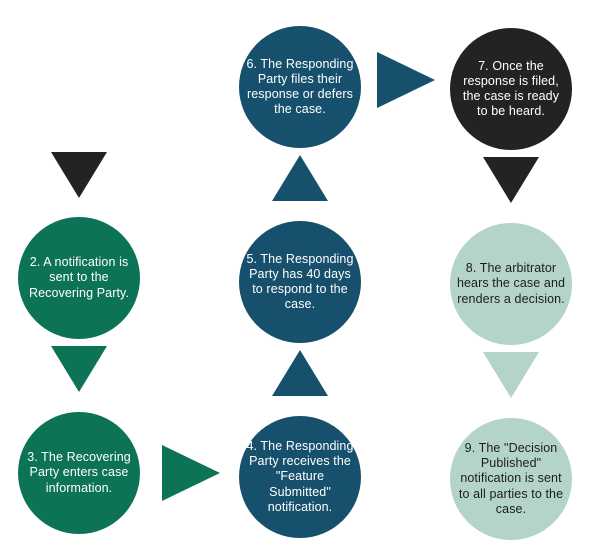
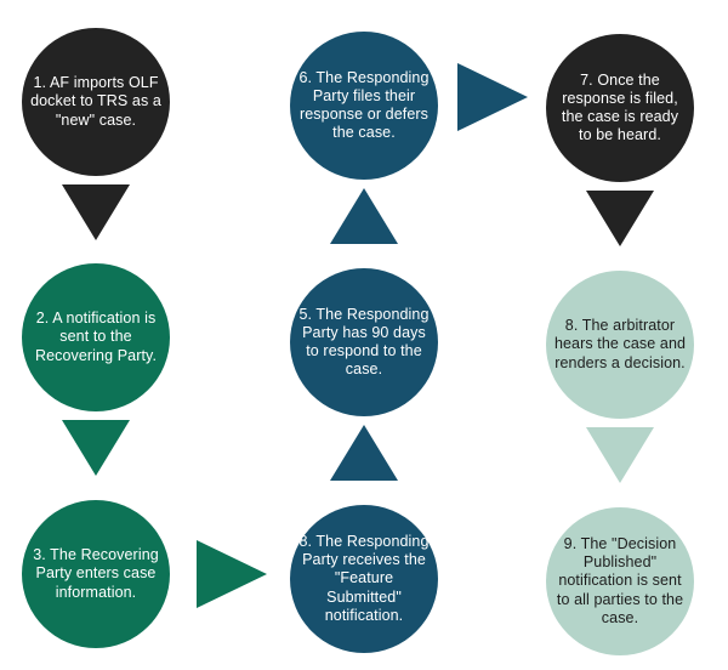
+ 1. AF imports OLF docket to TRS as a "new" case.
  2. A notification is sent to the Recovering Party.
  3. The Recovering Party enters case information.
  6. The Responding Party files their response or defers the case.
- 5. The Responding Party has 40 days to respond to the case.
+ 5. The Responding Party has 90 days to respond to the case.
- 4. The Responding Party receives the "Feature Submitted" notification.
+ 8. The Responding Party receives the "Feature Submitted" notification.
  7. Once the response is filed, the case is ready to be heard.
  8. The arbitrator hears the case and renders a decision.
  9. The "Decision Published" notification is sent to all parties to the case.
